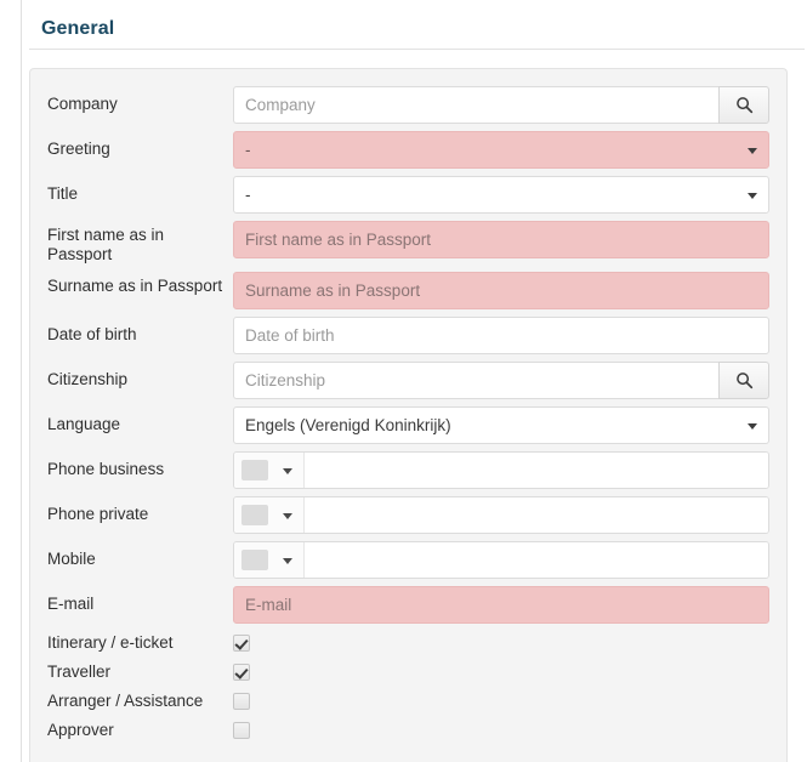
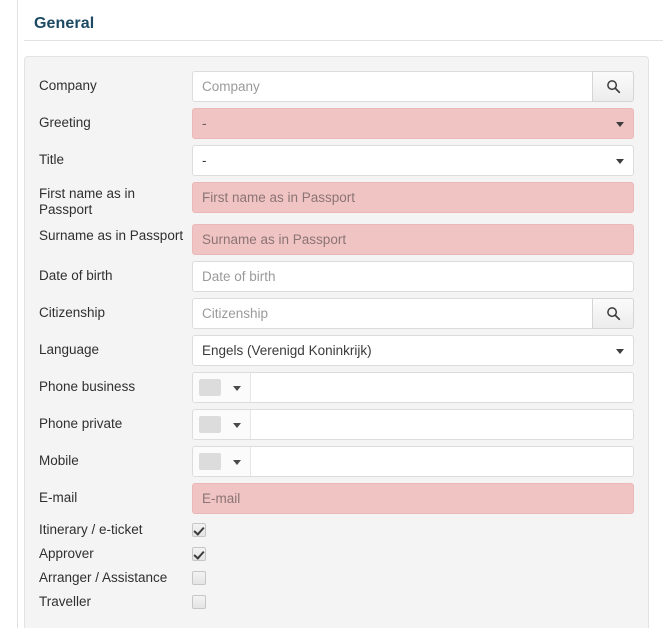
  General
  Company
  Company
  Greeting
  -
  Title
  -
  First name as in Passport
  First name as in Passport
  Surname as in Passport
  Surname as in Passport
  Date of birth
  Date of birth
  Citizenship
  Citizenship
  Language
  Engels (Verenigd Koninkrijk)
  Phone business
  Phone private
  Mobile
  E-mail
  E-mail
  Itinerary / e-ticket
- Traveller
+ Approver
  Arranger / Assistance
- Approver
+ Traveller
